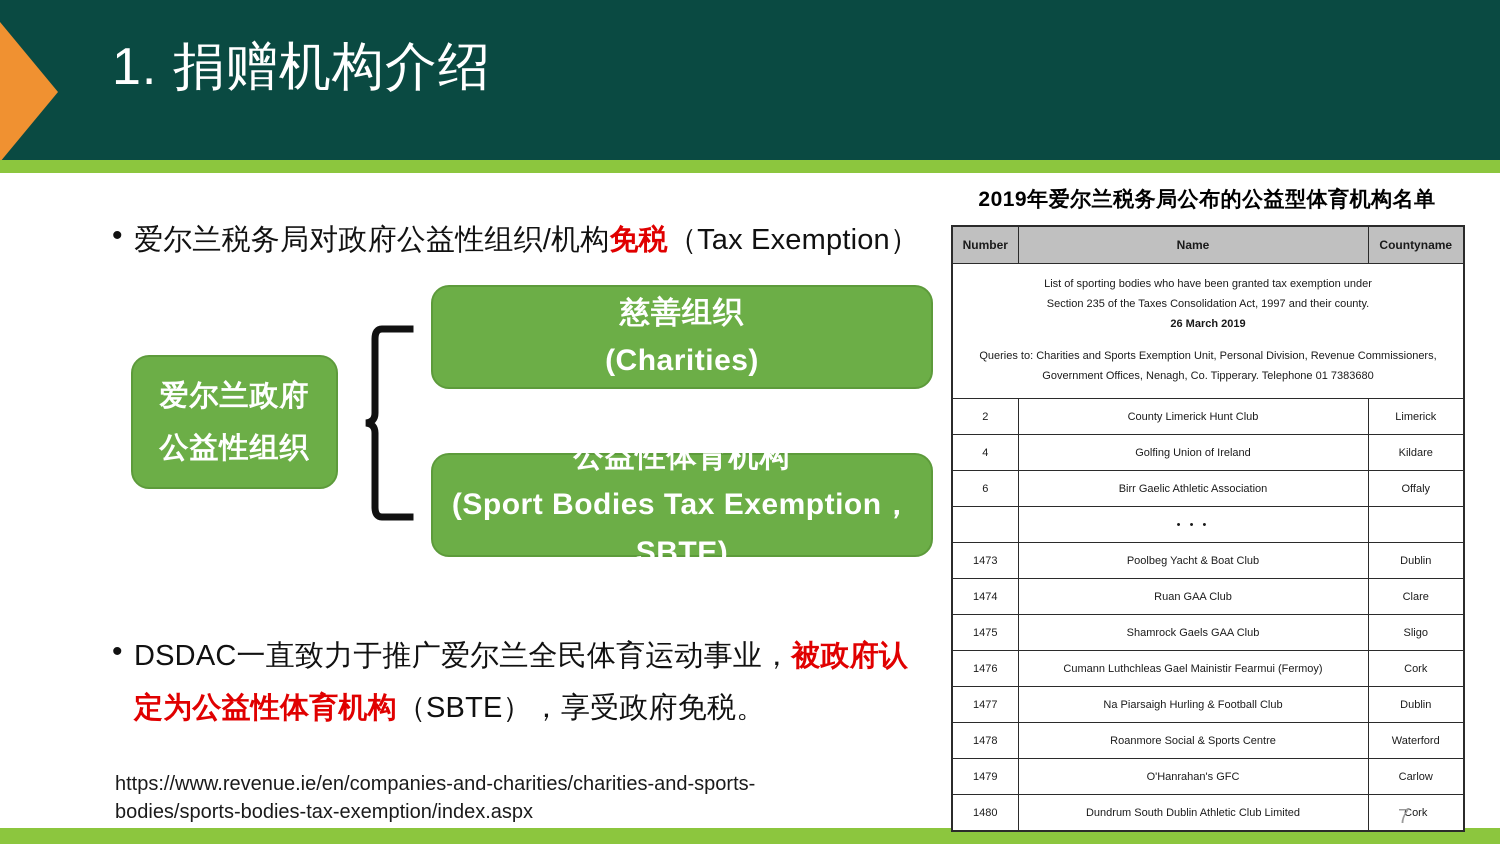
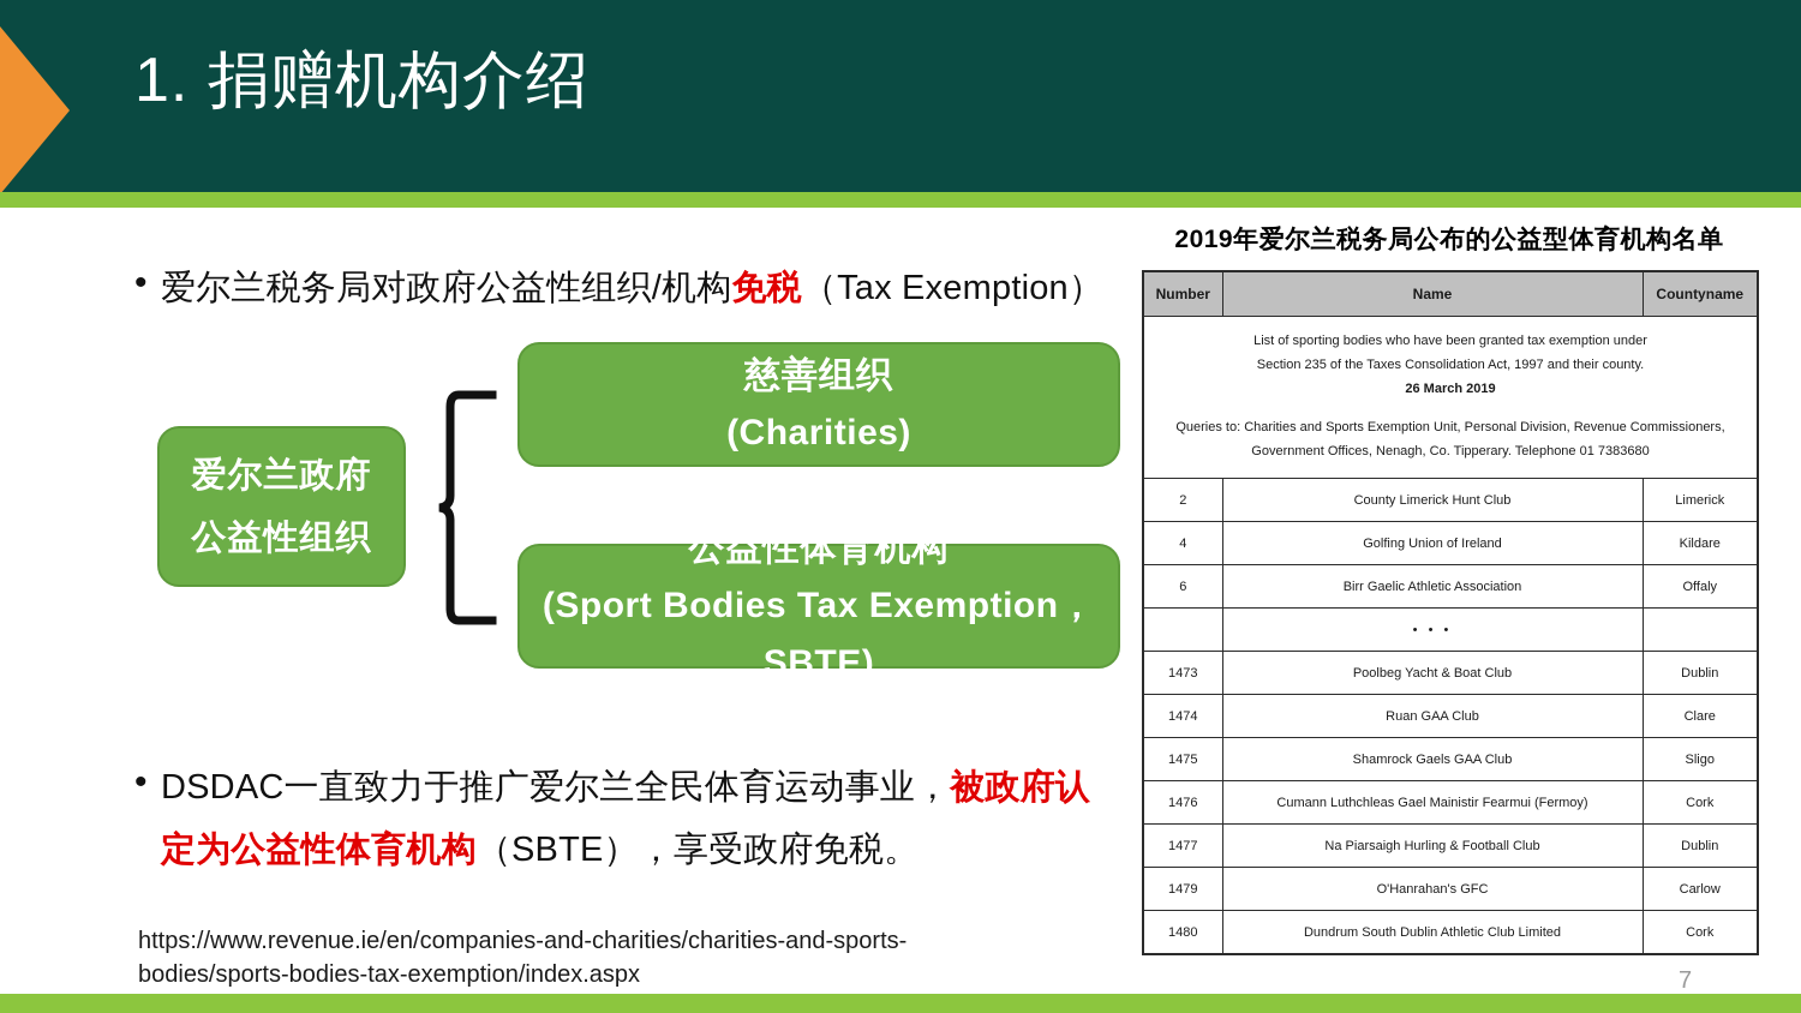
  1. 捐赠机构介绍
  •
  爱尔兰税务局对政府公益性组织/机构免税（Tax Exemption）
  爱尔兰政府
  公益性组织
  慈善组织
  (Charities)
  公益性体育机构
  (Sport Bodies Tax Exemption，SBTE)
  •
  DSDAC一直致力于推广爱尔兰全民体育运动事业，被政府认定为公益性体育机构（SBTE），享受政府免税。
  https://www.revenue.ie/en/companies-and-charities/charities-and-sports-bodies/sports-bodies-tax-exemption/index.aspx
  2019年爱尔兰税务局公布的公益型体育机构名单
  List of sporting bodies who have been granted tax exemption under Section 235 of the Taxes Consolidation Act, 1997 and their county. 26 March 2019 Queries to: Charities and Sports Exemption Unit, Personal Division, Revenue Commissioners, Government Offices, Nenagh, Co. Tipperary. Telephone 01 7383680
  Number	Name	Countyname
  2	County Limerick Hunt Club	Limerick
  4	Golfing Union of Ireland	Kildare
  6	Birr Gaelic Athletic Association	Offaly
  	• • •
  1473	Poolbeg Yacht & Boat Club	Dublin
  1474	Ruan GAA Club	Clare
  1475	Shamrock Gaels GAA Club	Sligo
  1476	Cumann Luthchleas Gael Mainistir Fearmui (Fermoy)	Cork
  1477	Na Piarsaigh Hurling & Football Club	Dublin
- 1478	Roanmore Social & Sports Centre	Waterford
  1479	O'Hanrahan's GFC	Carlow
  1480	Dundrum South Dublin Athletic Club Limited	Cork
  7
